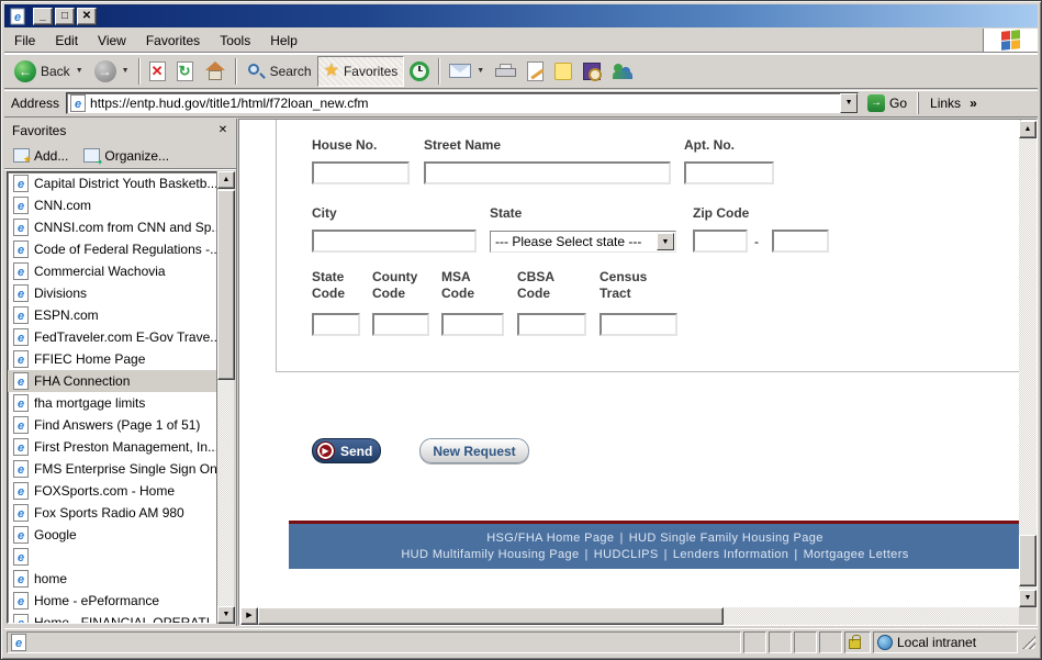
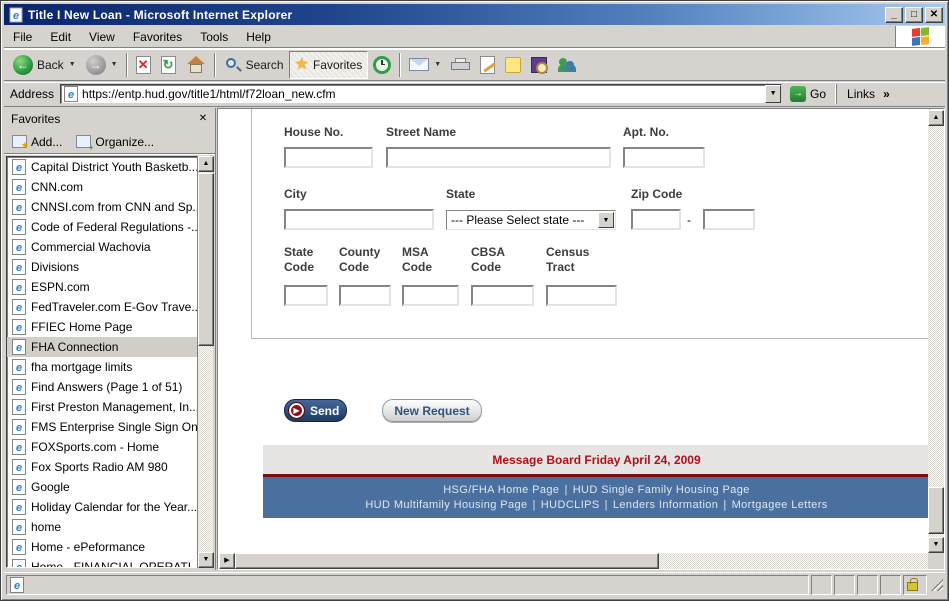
  e
+ Title I New Loan - Microsoft Internet Explorer
  _
  □
  ✕
  File
  Edit
  View
  Favorites
  Tools
  Help
  ←
  Back
  →
  ✕
  ↻
  Search
  ★
  Favorites
  Address
  e
  https://entp.hud.gov/title1/html/f72loan_new.cfm
  →
  Go
  Links
  »
  Favorites
  ✕
  Add...
  Organize...
  e
  Capital District Youth Basketb..
  e
  CNN.com
  e
  CNNSI.com from CNN and Sp.
  e
  Code of Federal Regulations -.
  e
  Commercial Wachovia
  e
  Divisions
  e
  ESPN.com
  e
  FedTraveler.com E-Gov Trave.
  e
  FFIEC Home Page
  e
  FHA Connection
  e
  fha mortgage limits
  e
  Find Answers (Page 1 of 51)
  e
  First Preston Management, In..
  e
  FMS Enterprise Single Sign On
  e
  FOXSports.com - Home
  e
  Fox Sports Radio AM 980
  e
  Google
  e
+ Holiday Calendar for the Year...
  e
  home
  e
  Home - ePeformance
  House No.
  Street Name
  Apt. No.
  City
  State
  Zip Code
  --- Please Select state ---
  -
  State Code
  County Code
  MSA Code
  CBSA Code
  Census Tract
  ▶
  Send
  New Request
+ Message Board Friday April 24, 2009
  HSG/FHA Home Page | HUD Single Family Housing Page
  HUD Multifamily Housing Page | HUDCLIPS | Lenders Information | Mortgagee Letters
  e
- Local intranet
